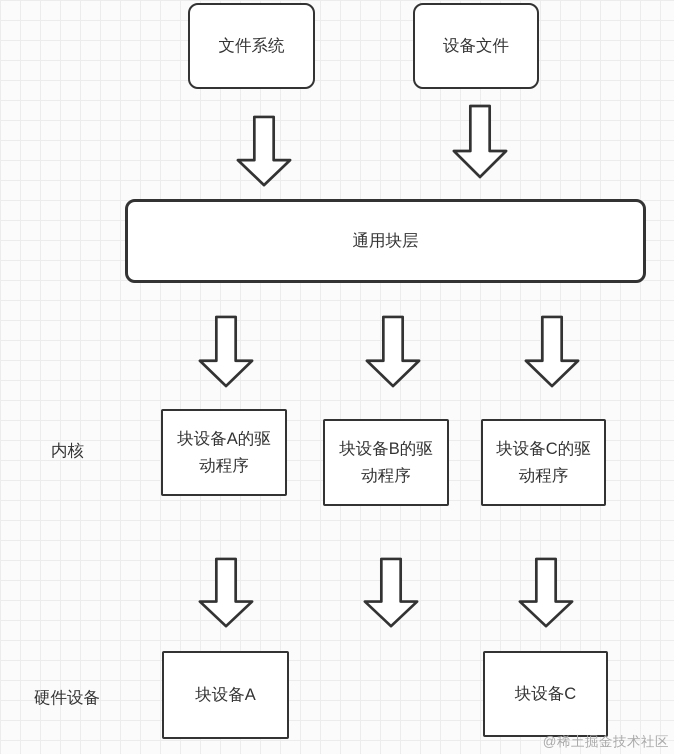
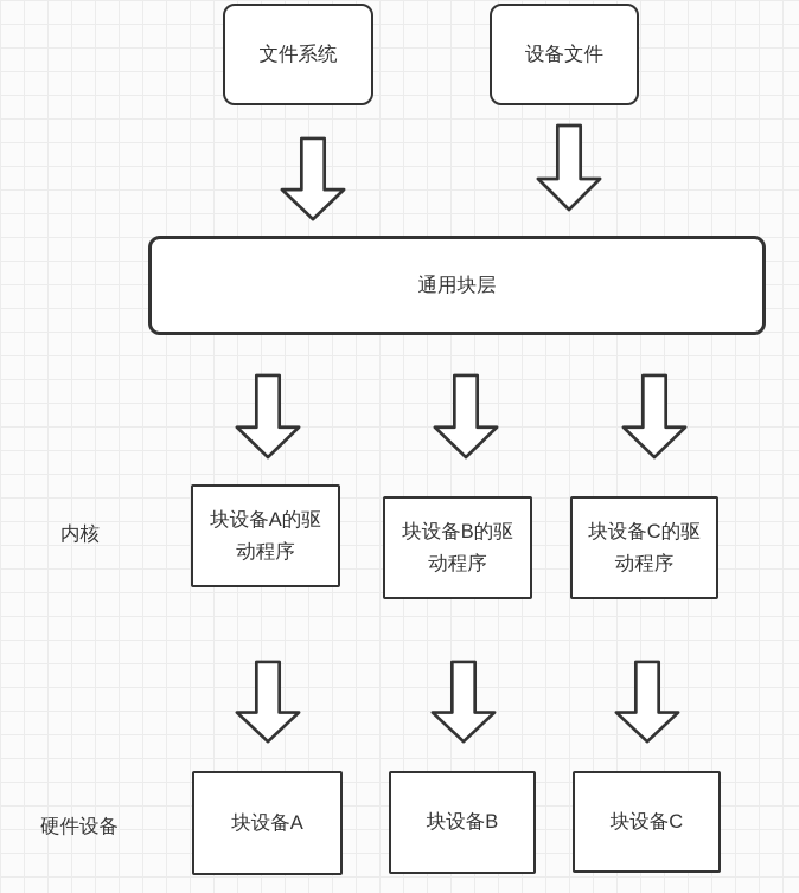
  文件系统
  设备文件
  通用块层
  内核
  块设备A的驱
  动程序
  块设备B的驱
  动程序
  块设备C的驱
  动程序
  硬件设备
  块设备A
+ 块设备B
  块设备C
- @稀土掘金技术社区
